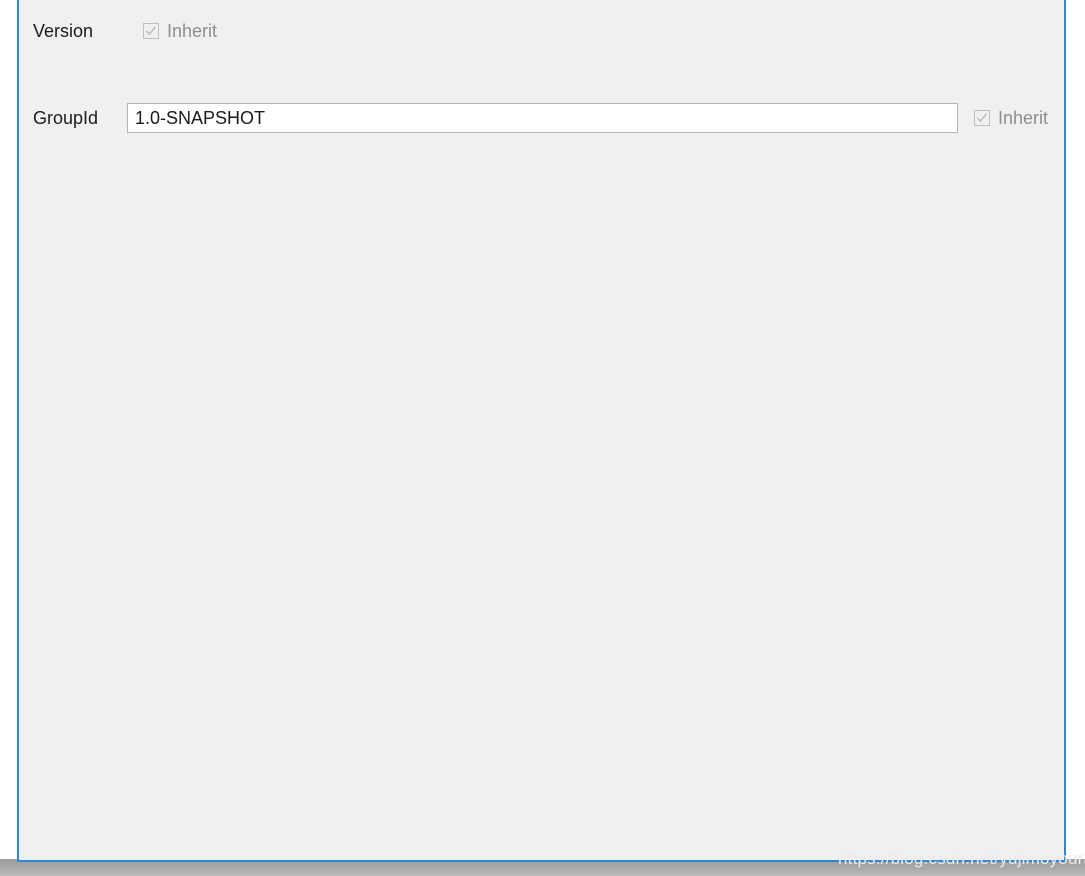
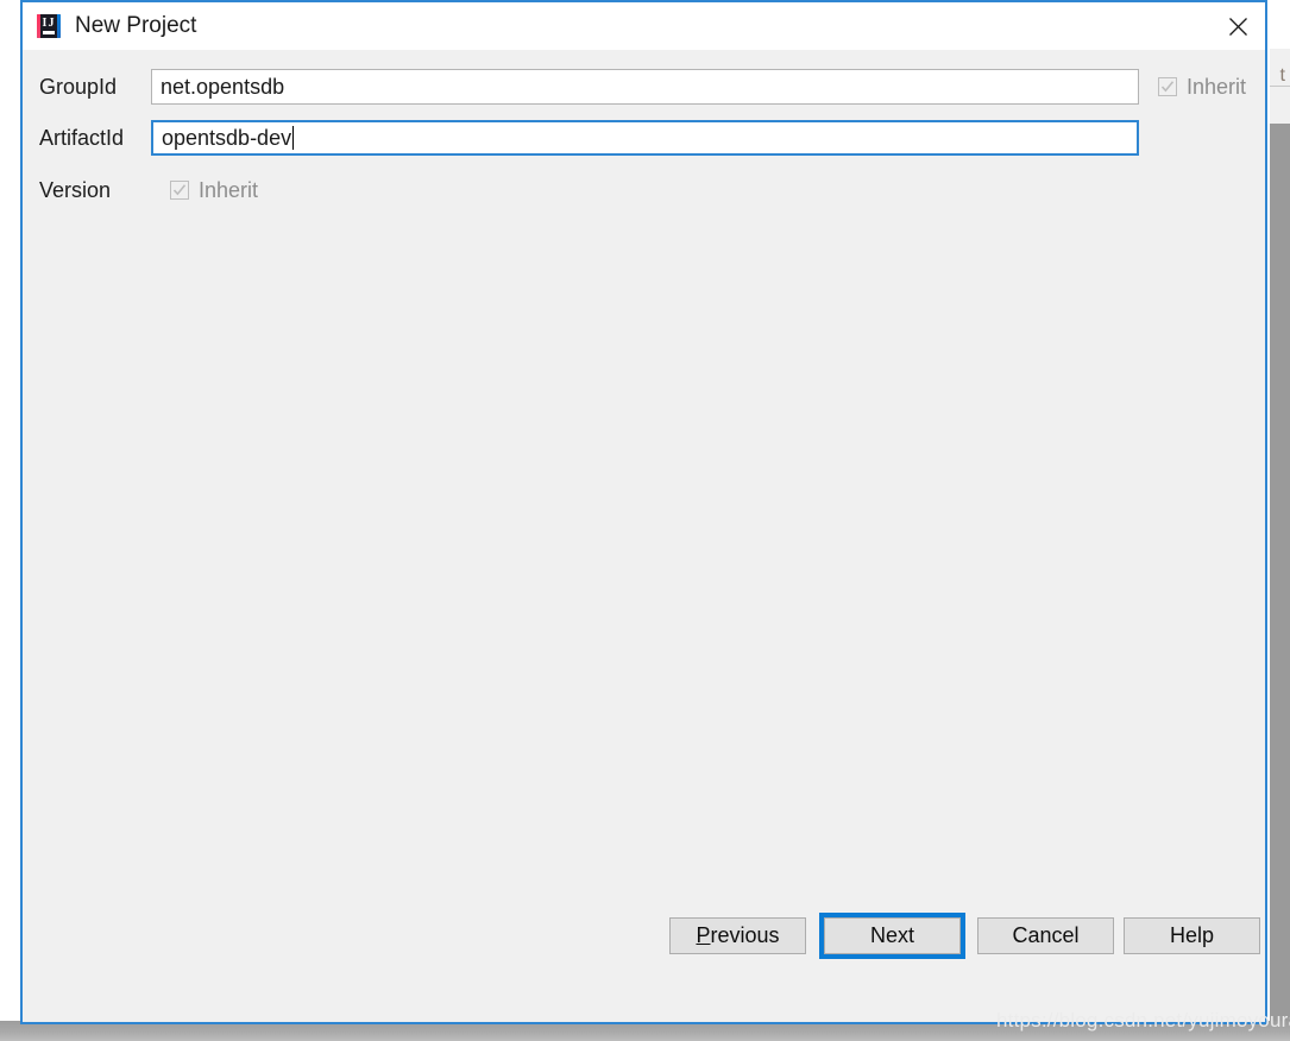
+ t
+ IJ
+ New Project
- Version
+ GroupId
+ net.opentsdb
  Inherit
+ ArtifactId
+ opentsdb-dev
- GroupId
+ Version
- 1.0-SNAPSHOT
  Inherit
+ P
+ revious
+ N
+ ext
+ Cancel
+ Help
  https://blog.csdn.net/yujimoyour
